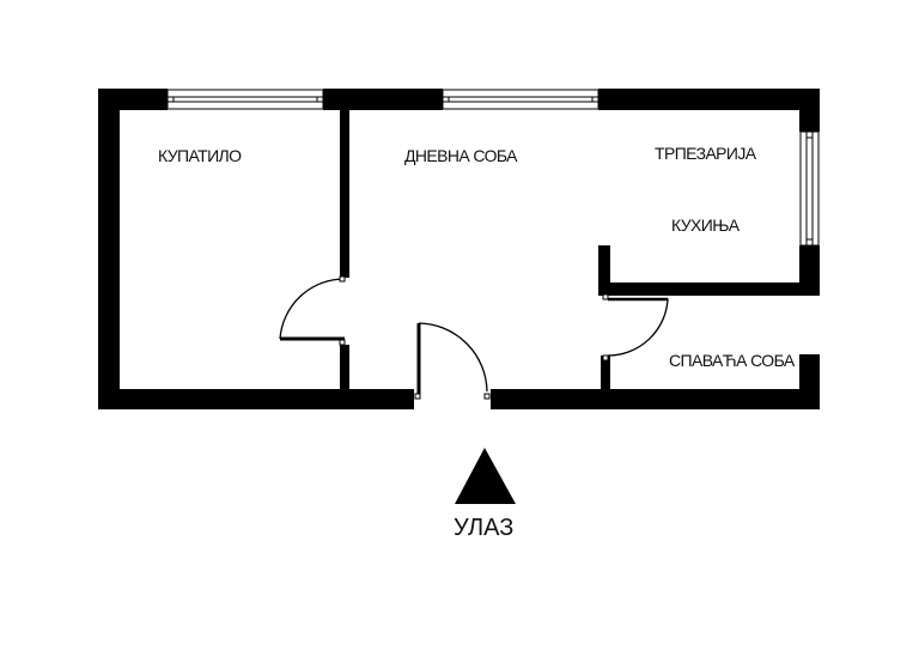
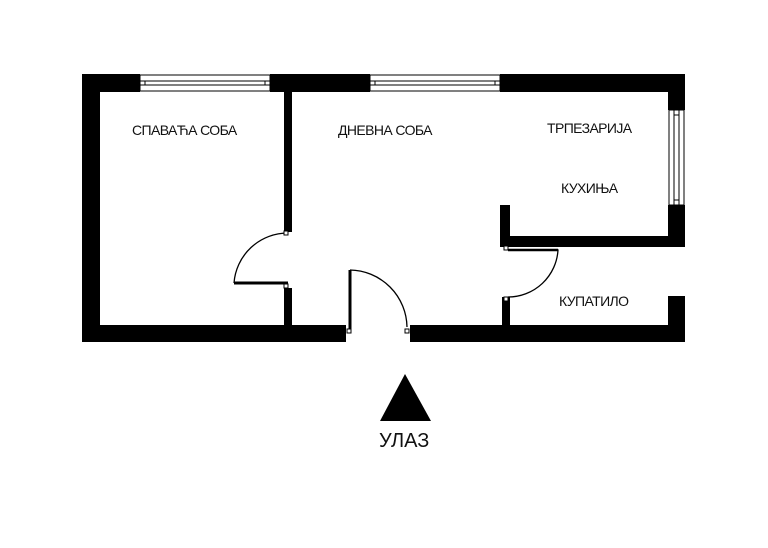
- КУПАТИЛО
+ СПАВАЋА СОБА
  ДНЕВНА СОБА
  ТРПЕЗАРИЈА
  КУХИЊА
- СПАВАЋА СОБА
+ КУПАТИЛО
  УЛАЗ
